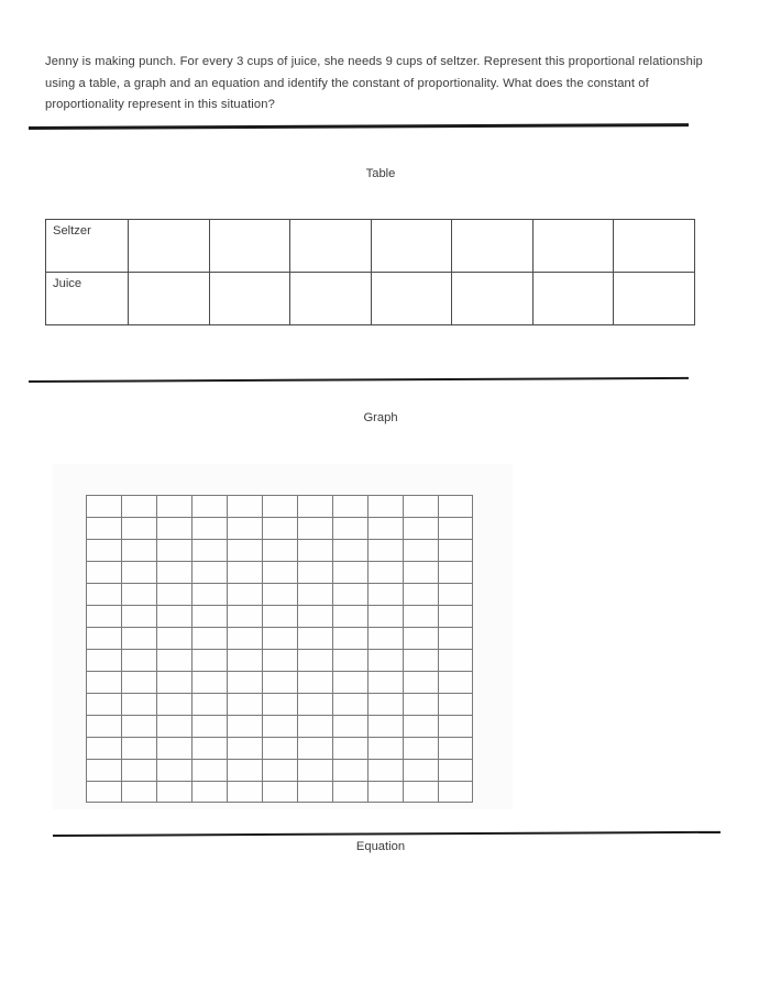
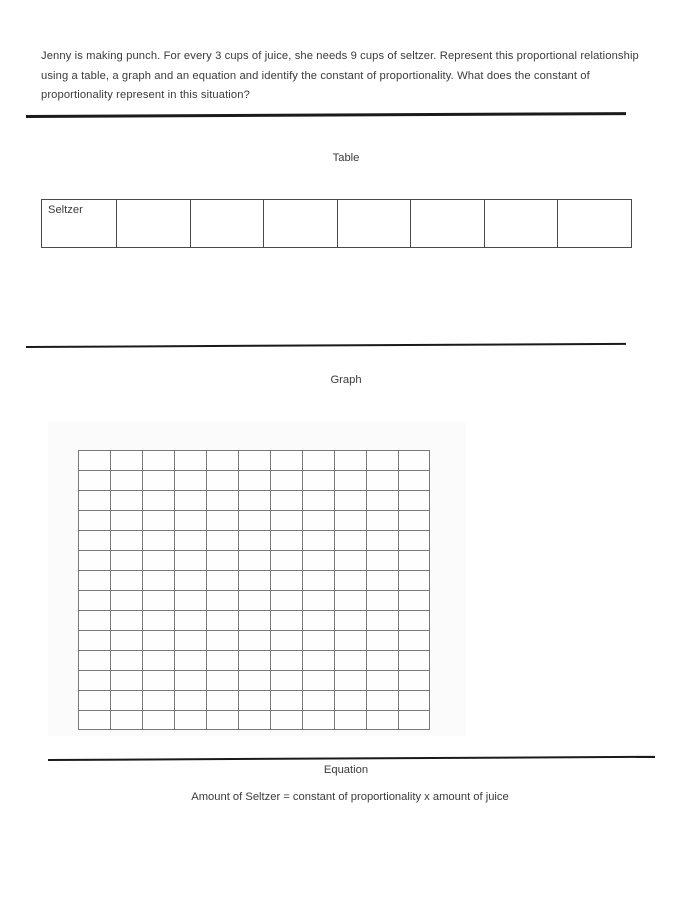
  Jenny is making punch. For every 3 cups of juice, she needs 9 cups of seltzer. Represent this proportional relationship using a table, a graph and an equation and identify the constant of proportionality. What does the constant of proportionality represent in this situation?
  Table
  Seltzer
- Juice
  Graph
  Equation
+ Amount of Seltzer = constant of proportionality x amount of juice
